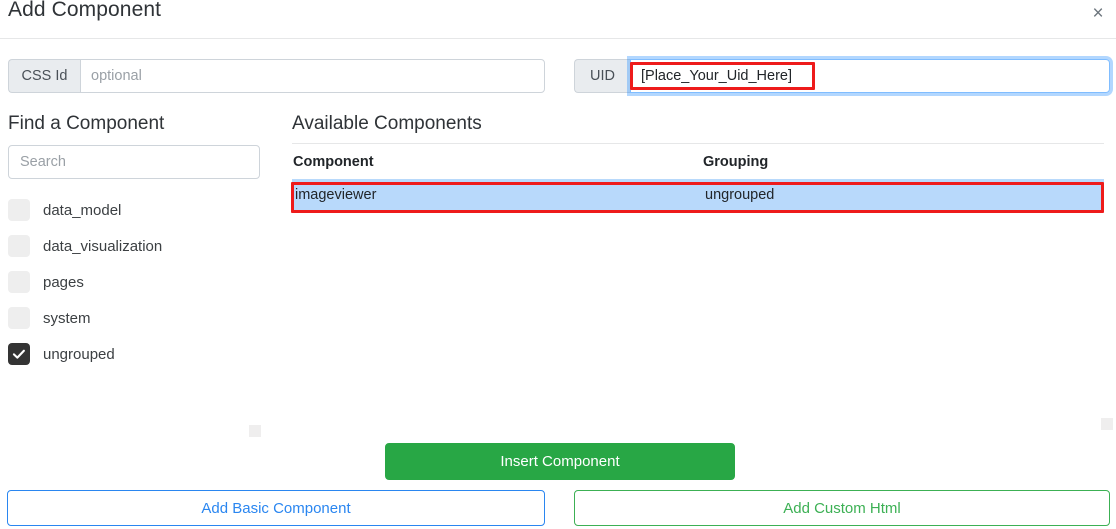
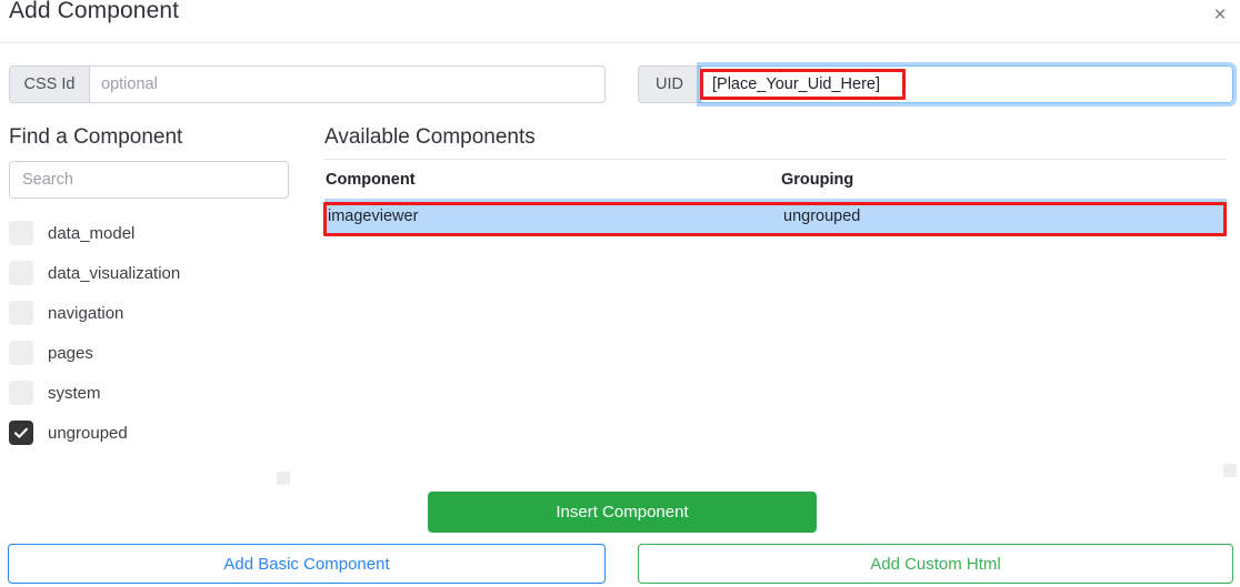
  Add Component
  ×
  CSS Id
  optional
  UID
  [Place_Your_Uid_Here]
  Find a Component
  Search
  data_model
  data_visualization
+ navigation
  pages
  system
  ungrouped
  Available Components
  Component	Grouping
  imageviewer	ungrouped
  Insert Component
  Add Basic Component
  Add Custom Html
